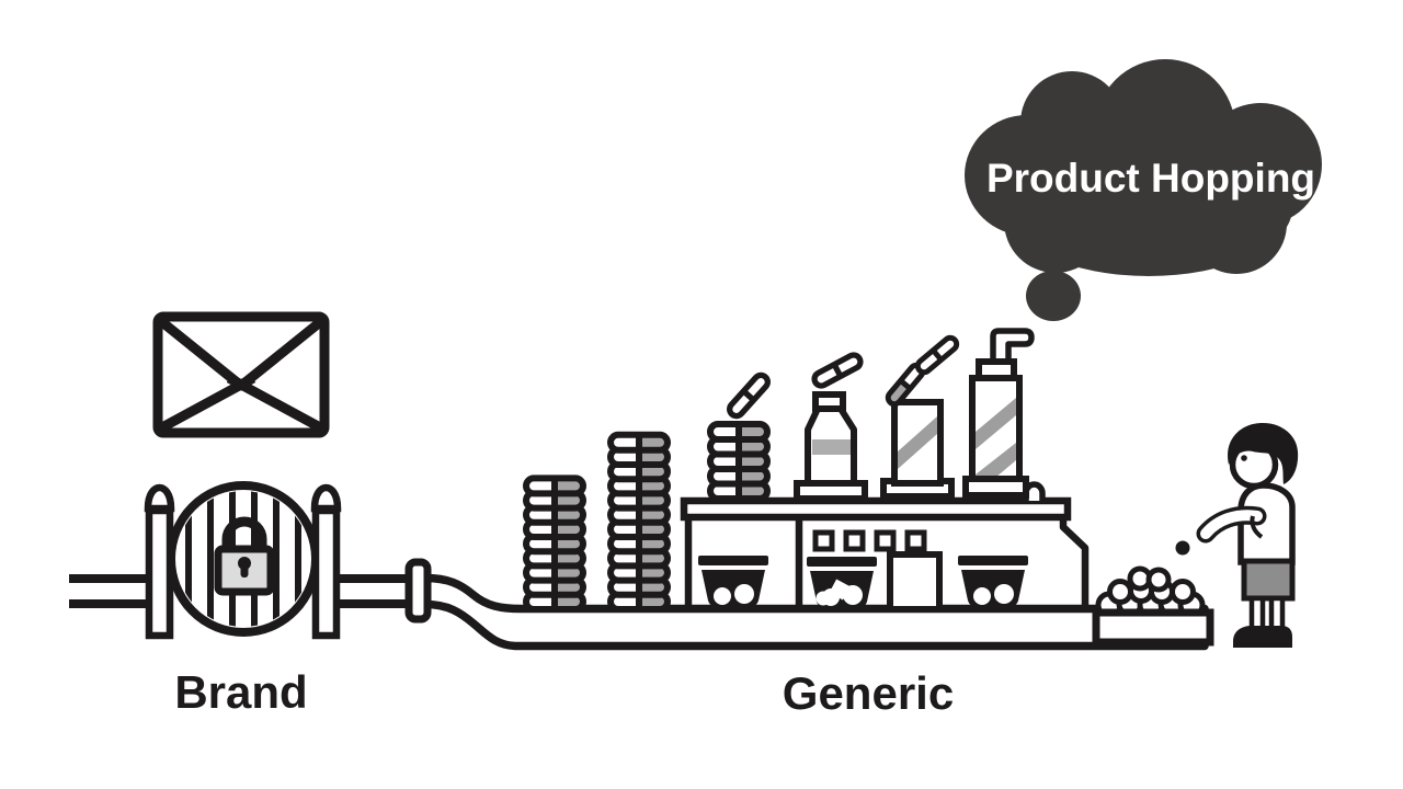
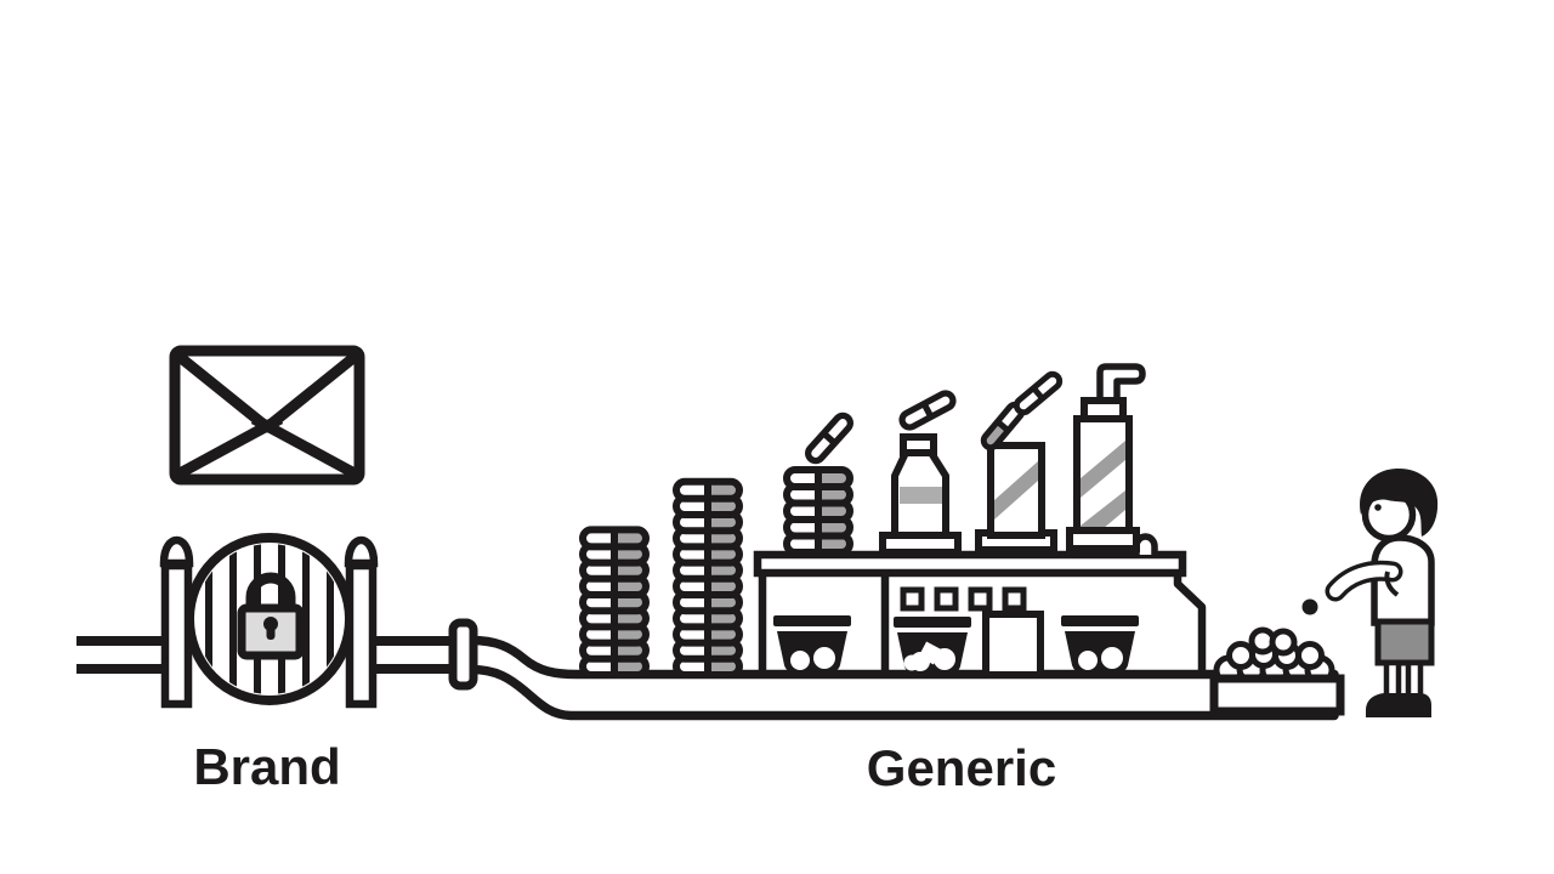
- Product Hopping
  Brand
  Generic
